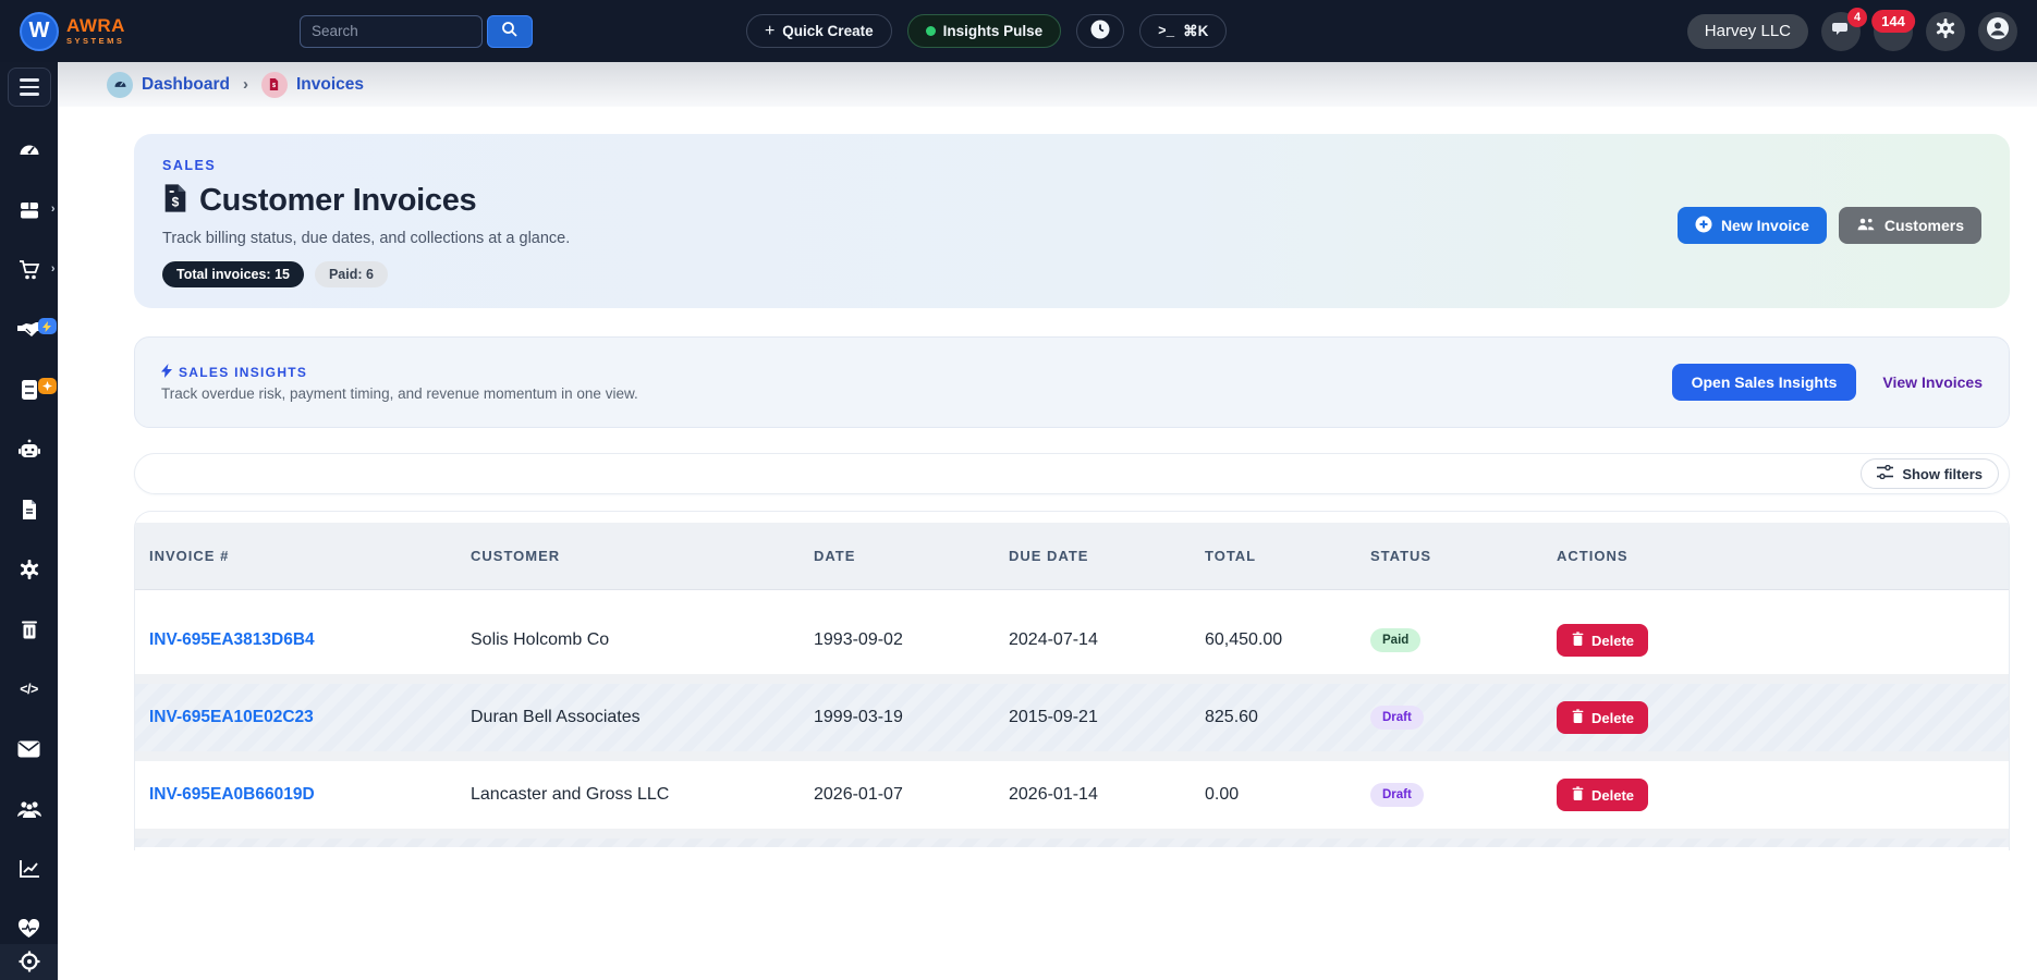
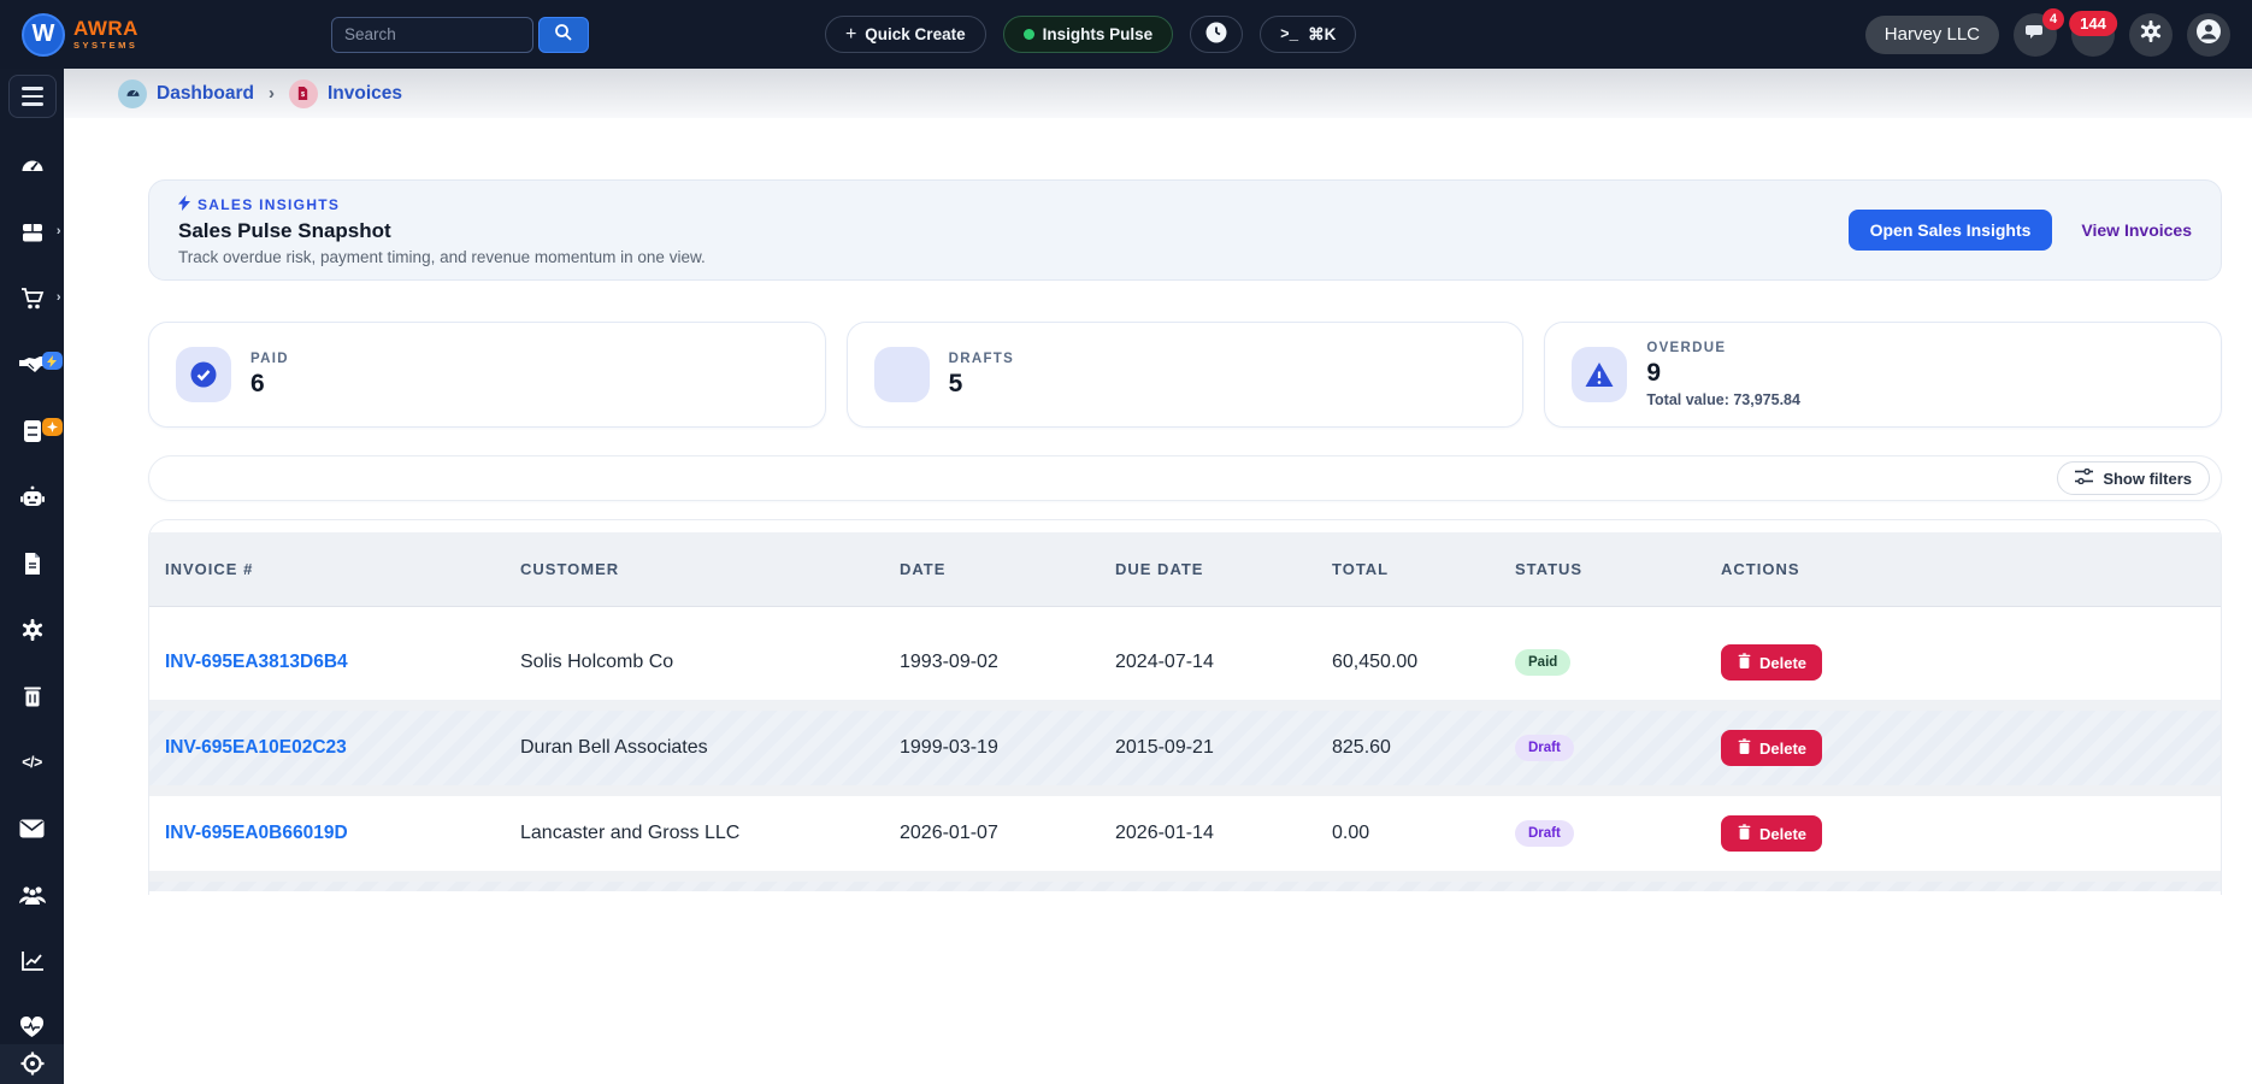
  W
  AWRA
  SYSTEMS
  Search
  +
  Quick Create
  Insights Pulse
  >_
  ⌘K
  Harvey LLC
  4
  144
  ›
  ›
  </>
  Dashboard
  ›
  Invoices
- SALES
- $
- Customer Invoices
- Track billing status, due dates, and collections at a glance.
- Total invoices: 15
- Paid: 6
- New Invoice
- Customers
  SALES INSIGHTS
+ Sales Pulse Snapshot
  Track overdue risk, payment timing, and revenue momentum in one view.
  Open Sales Insights
  View Invoices
+ PAID
+ 6
+ DRAFTS
+ 5
+ OVERDUE
+ 9
+ Total value: 73,975.84
  Show filters
  INVOICE #
  CUSTOMER
  DATE
  DUE DATE
  TOTAL
  STATUS
  ACTIONS
  INV-695EA3813D6B4
  Solis Holcomb Co
  1993-09-02
  2024-07-14
  60,450.00
  Paid
  Delete
  INV-695EA10E02C23
  Duran Bell Associates
  1999-03-19
  2015-09-21
  825.60
  Draft
  Delete
  INV-695EA0B66019D
  Lancaster and Gross LLC
  2026-01-07
  2026-01-14
  0.00
  Draft
  Delete
